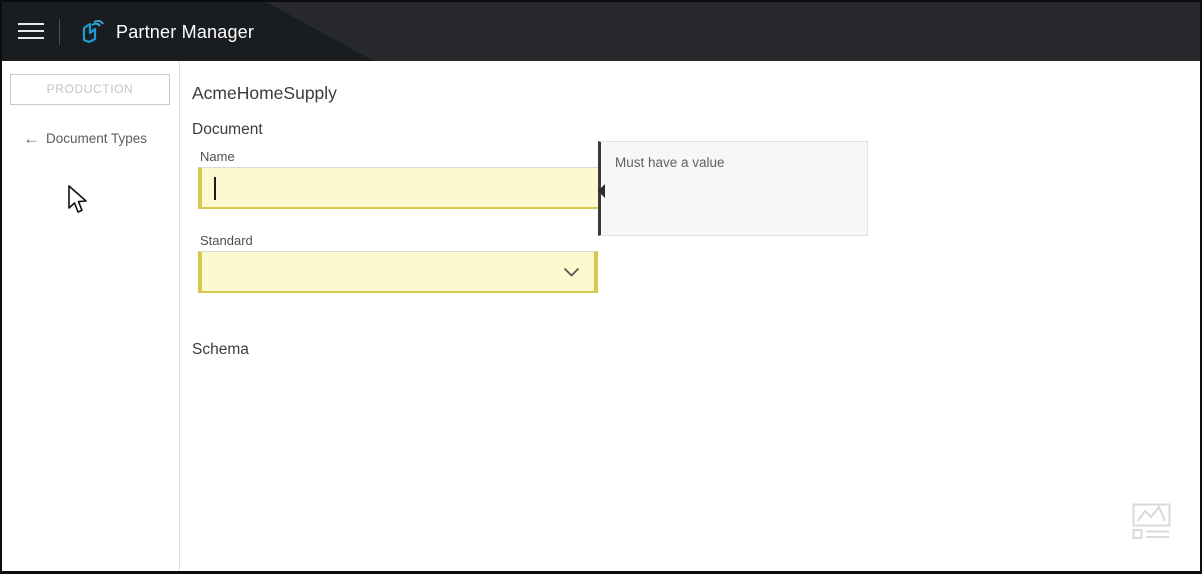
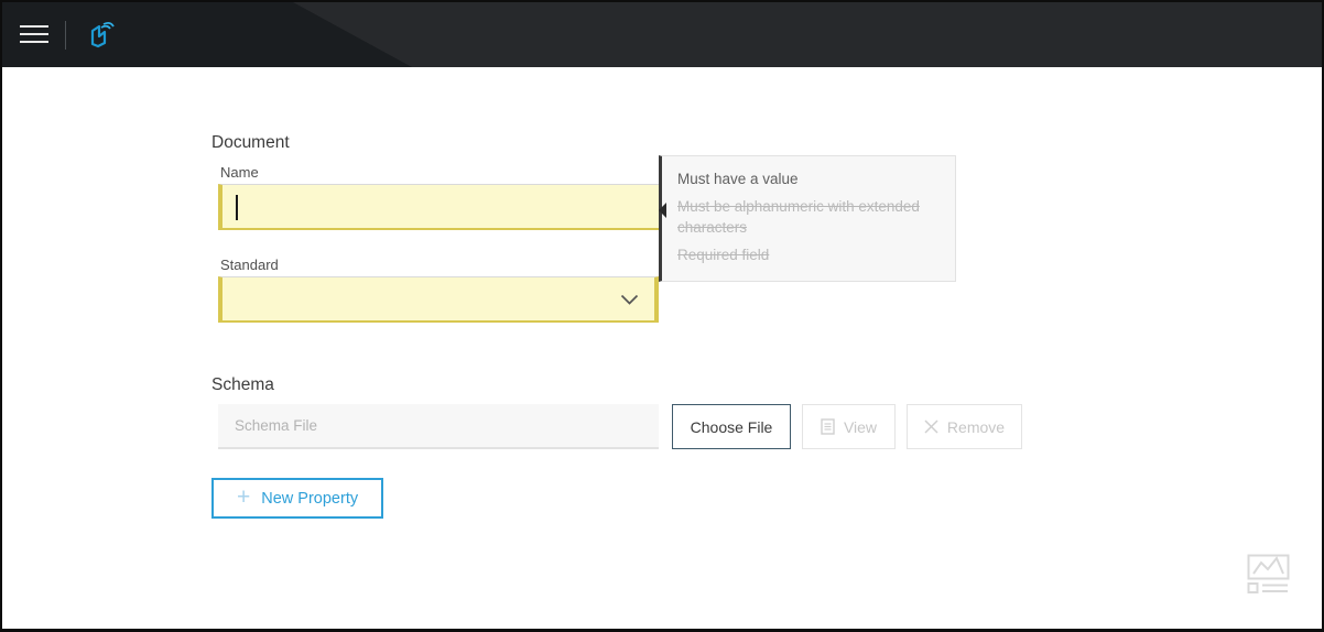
- Partner Manager
- PRODUCTION
- ←
- Document Types
- AcmeHomeSupply
  Document
  Name
  Standard
  Must have a value
+ Must be alphanumeric with extended characters
+ Required field
  Schema
+ Schema File
+ Choose File
+ View
+ Remove
+ +
+ New Property
